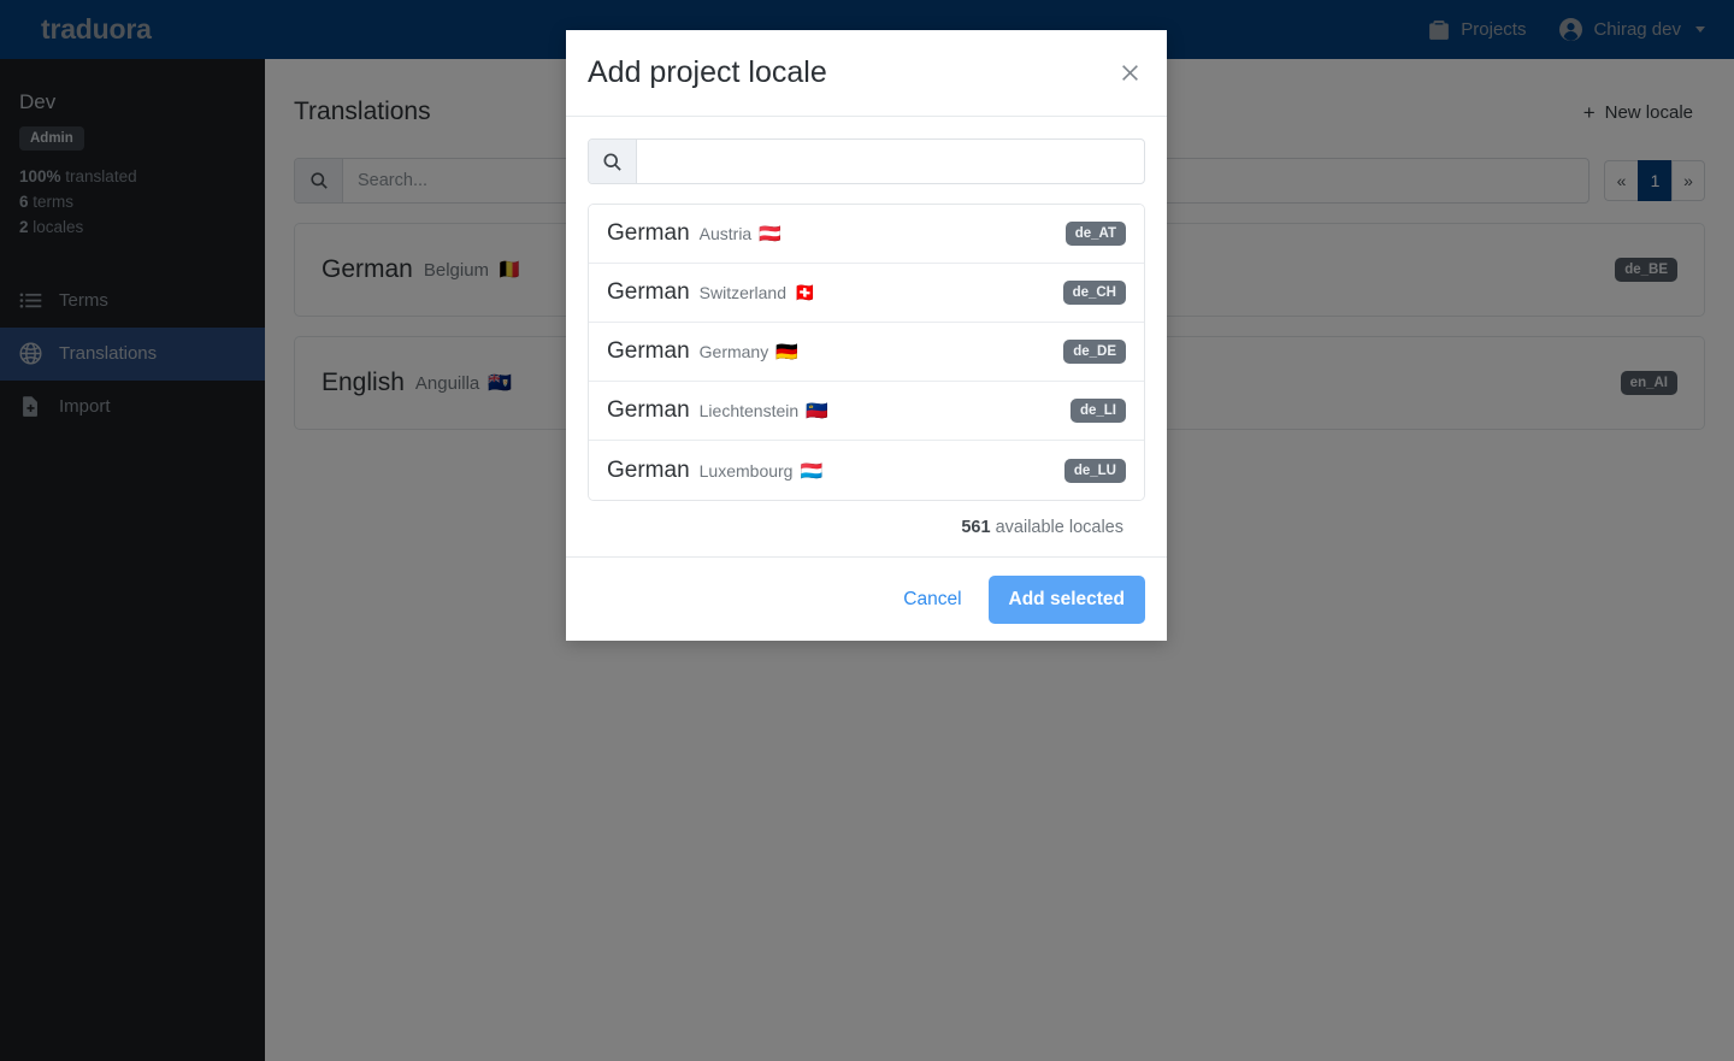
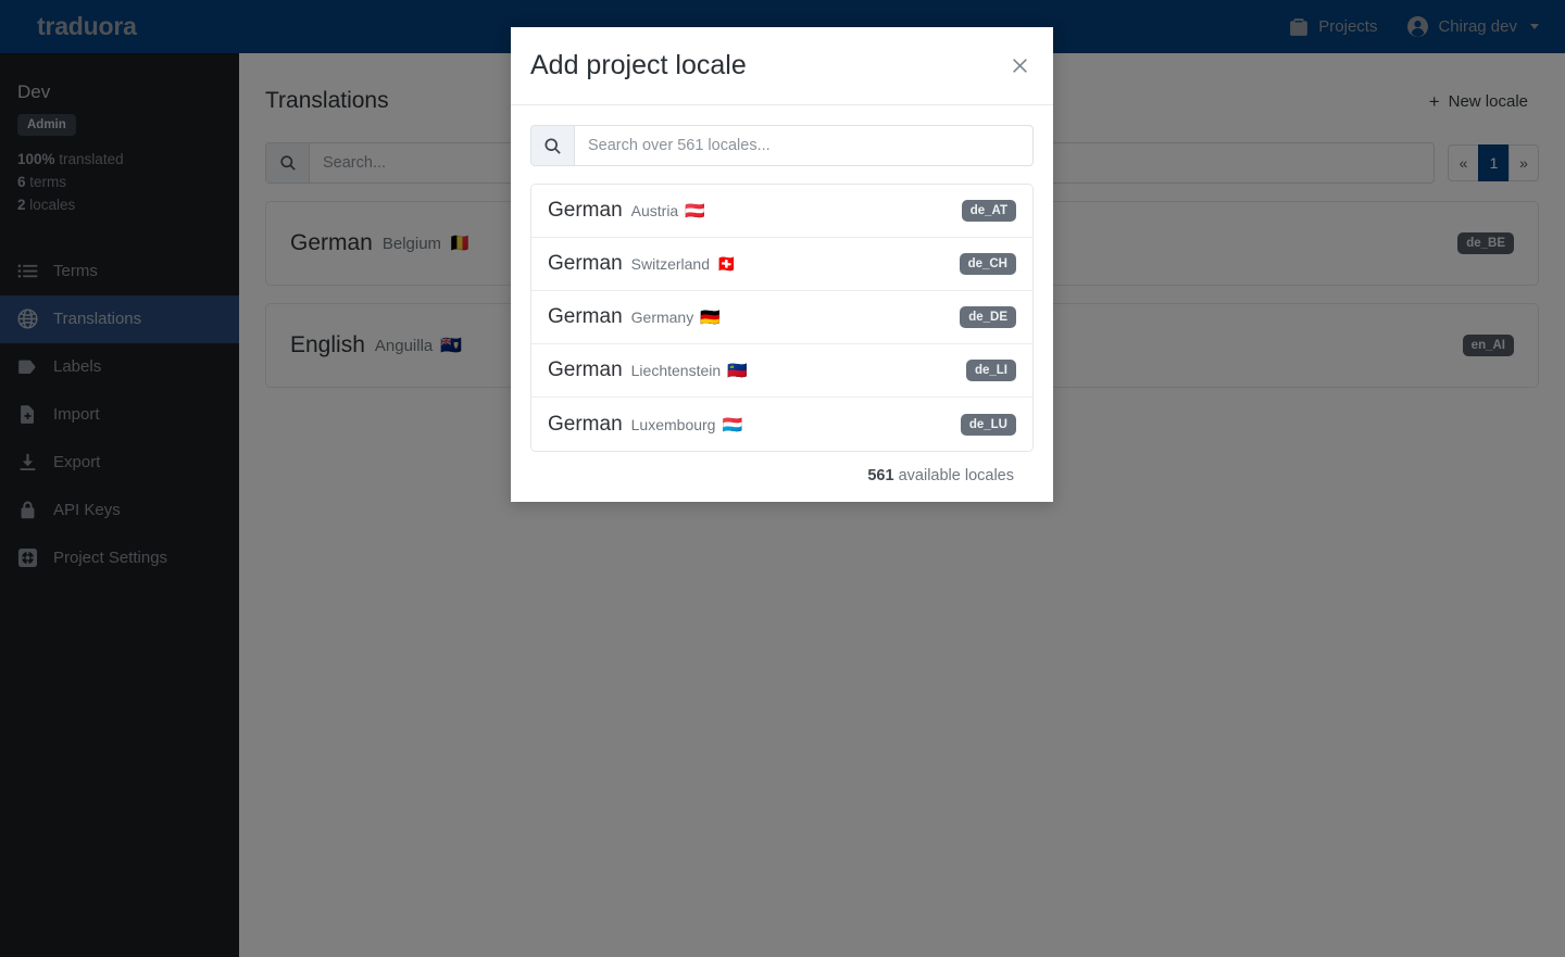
  traduora
  Projects
  Chirag dev
  Dev
  Admin
  100% translated
  6 terms
  2 locales
  Terms
  Translations
+ Labels
  Import
+ Export
+ API Keys
+ Project Settings
  Translations
  +
  New locale
  Search...
  «
  1
  »
  German
  Belgium
  🇧🇪
  de_BE
  English
  Anguilla
  🇦🇮
  en_AI
  Add project locale
+ Search over 561 locales...
  German
  Austria
  🇦🇹
  de_AT
  German
  Switzerland
  🇨🇭
  de_CH
  German
  Germany
  🇩🇪
  de_DE
  German
  Liechtenstein
  🇱🇮
  de_LI
  German
  Luxembourg
  🇱🇺
  de_LU
  561 available locales
- Cancel
- Add selected
